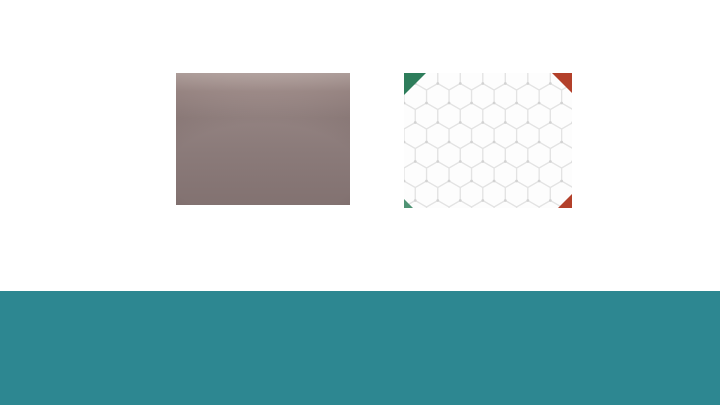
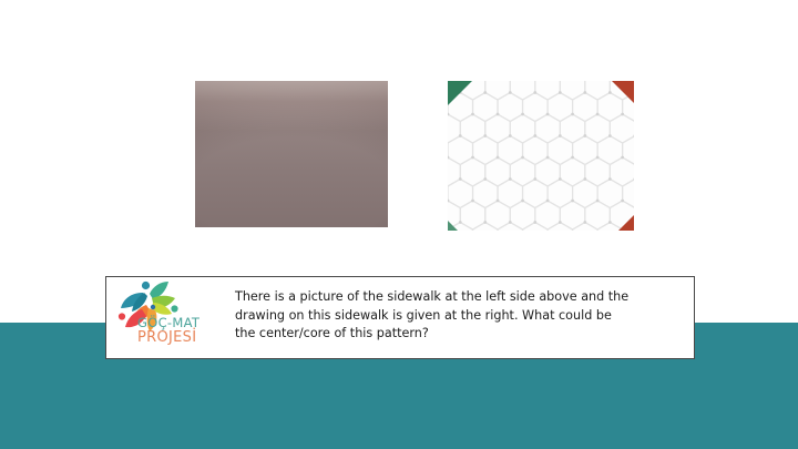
+ GÖÇ-MAT
+ PROJESİ
+ There is a picture of the sidewalk at the left side above and the
+ drawing on this sidewalk is given at the right. What could be
+ the center/core of this pattern?
